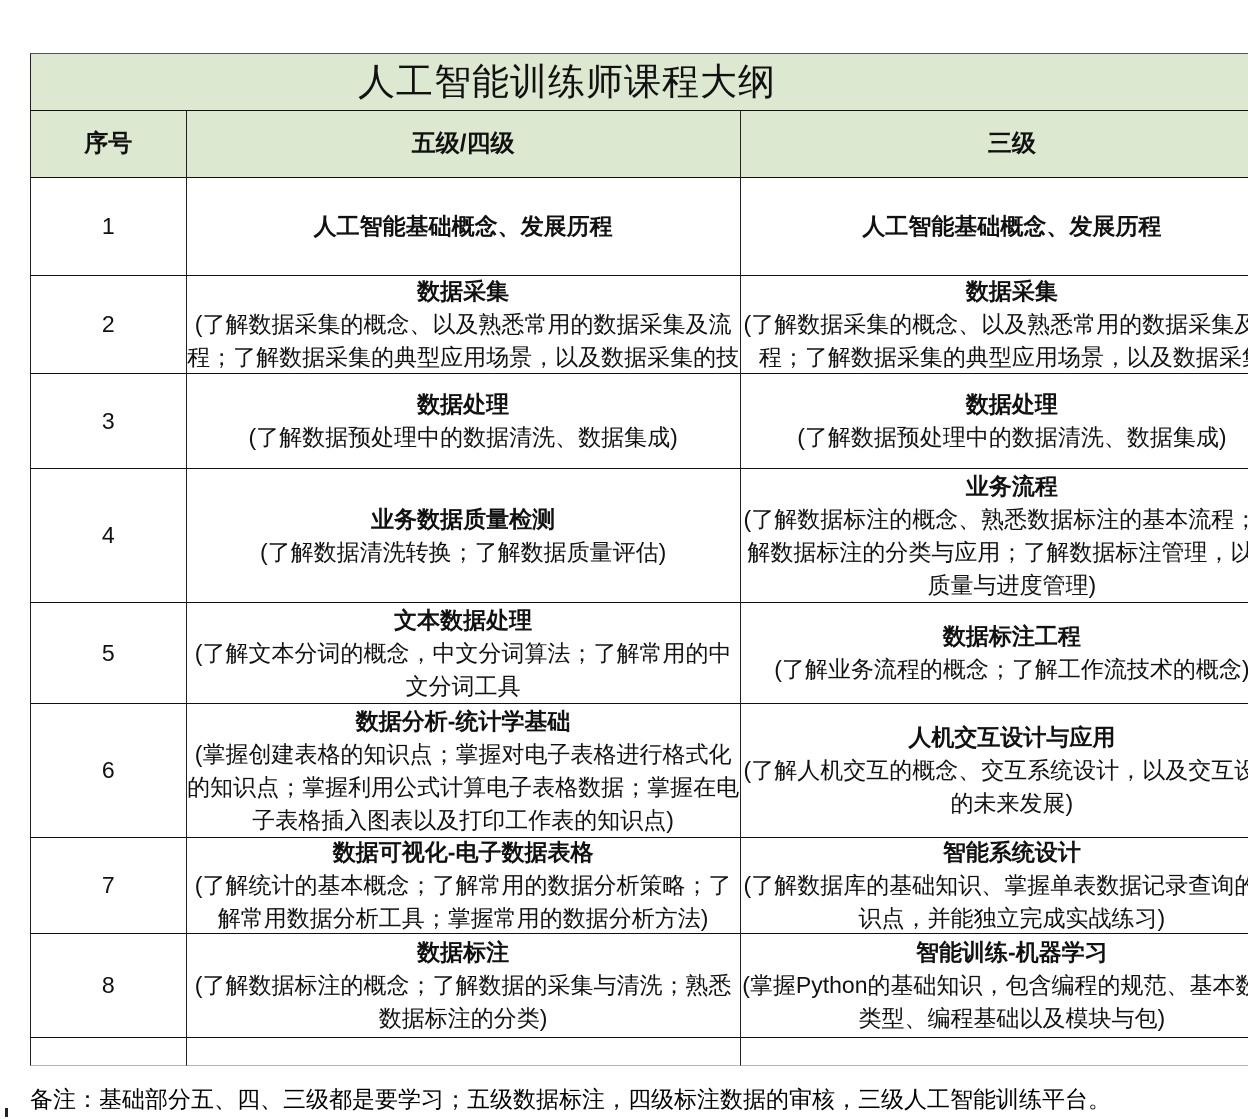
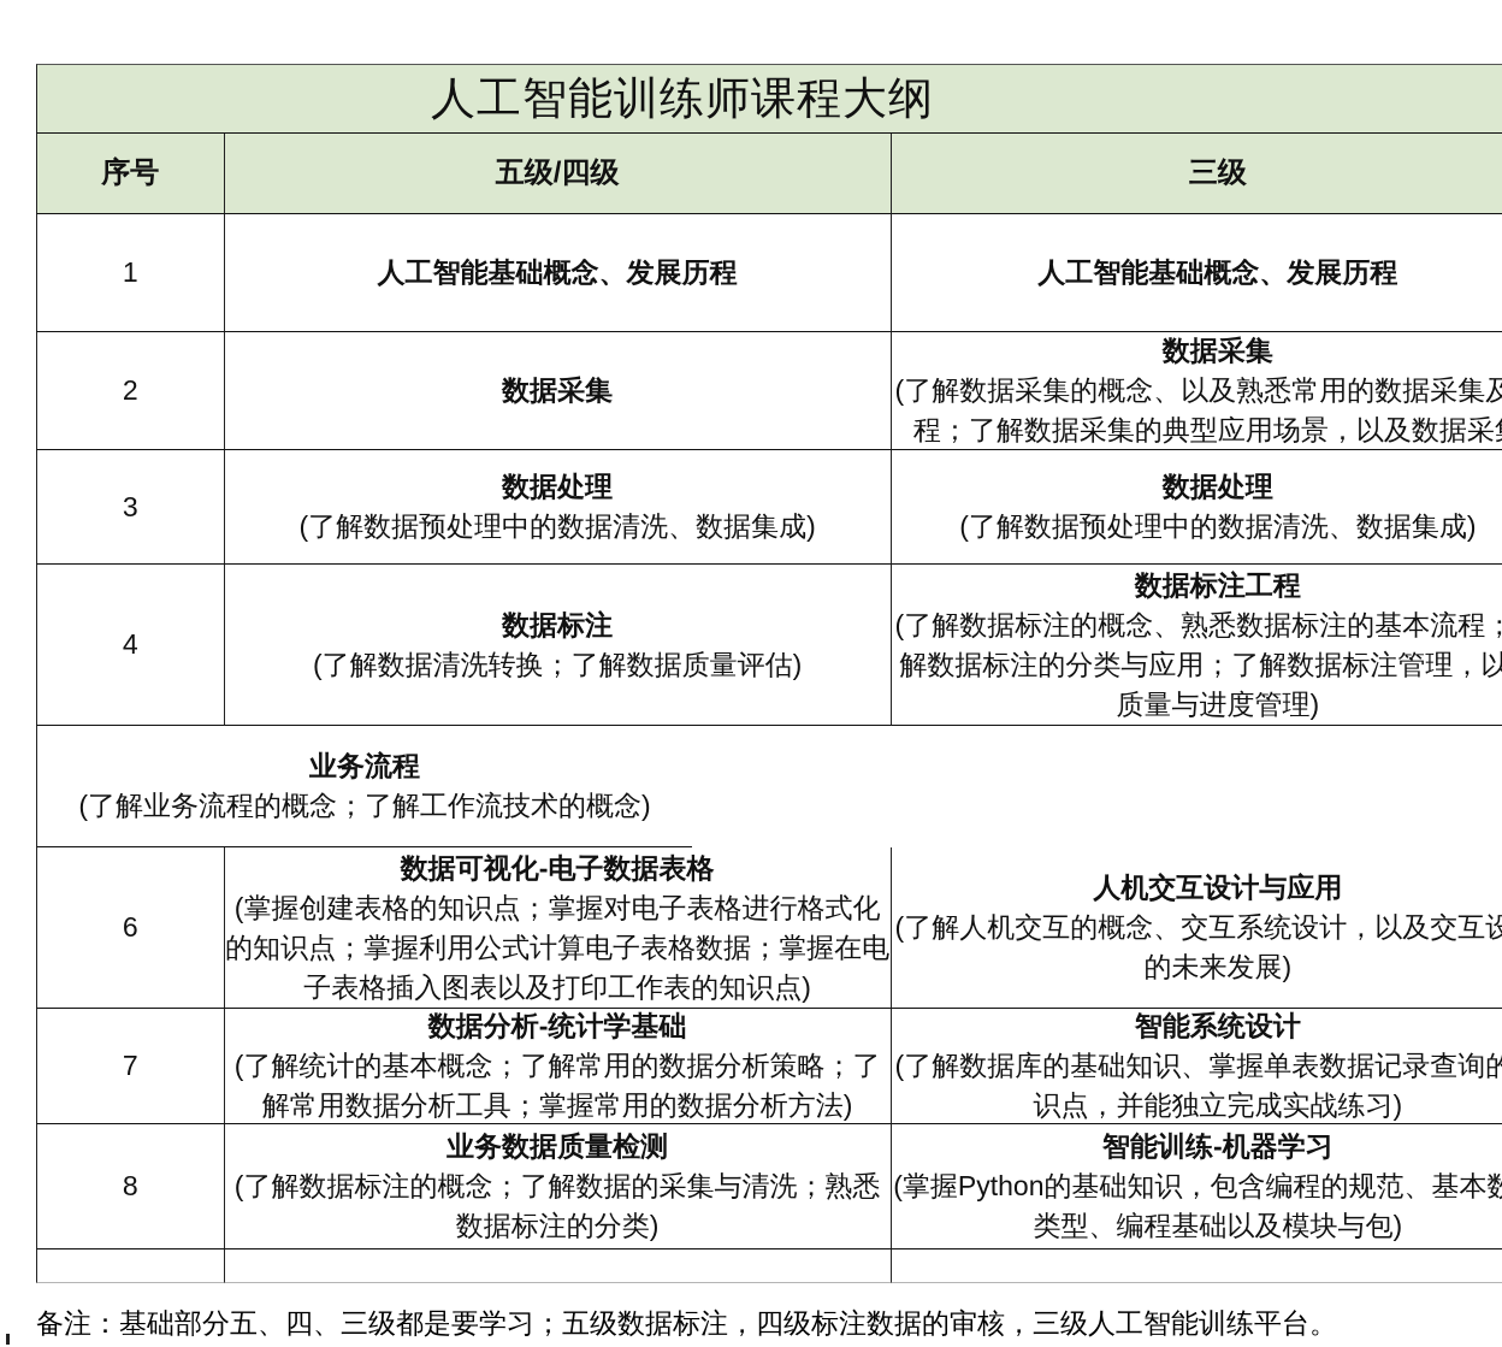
  人工智能训练师课程大纲
  序号
  五级/四级
  三级
  1
  人工智能基础概念、发展历程
  人工智能基础概念、发展历程
  2
  数据采集
- (了解数据采集的概念、以及熟悉常用的数据采集及流程；了解数据采集的典型应用场景，以及数据采集的技
  数据采集
  (了解数据采集的概念、以及熟悉常用的数据采集及程；了解数据采集的典型应用场景，以及数据采
  3
  数据处理
  (了解数据预处理中的数据清洗、数据集成)
  数据处理
  (了解数据预处理中的数据清洗、数据集成)
  4
- 业务数据质量检测
+ 数据标注
  (了解数据清洗转换；了解数据质量评估)
- 业务流程
+ 数据标注工程
  (了解数据标注的概念、熟悉数据标注的基本流程；解数据标注的分类与应用；了解数据标注管理，以质量与进度管理)
- 5
- 文本数据处理
- (了解文本分词的概念，中文分词算法；了解常用的中文分词工具
- 数据标注工程
+ 业务流程
  (了解业务流程的概念；了解工作流技术的概念)
  6
- 数据分析-统计学基础
+ 数据可视化-电子数据表格
  (掌握创建表格的知识点；掌握对电子表格进行格式化的知识点；掌握利用公式计算电子表格数据；掌握在电子表格插入图表以及打印工作表的知识点)
  人机交互设计与应用
  (了解人机交互的概念、交互系统设计，以及交互设的未来发展)
  7
- 数据可视化-电子数据表格
+ 数据分析-统计学基础
  (了解统计的基本概念；了解常用的数据分析策略；了解常用数据分析工具；掌握常用的数据分析方法)
  智能系统设计
  (了解数据库的基础知识、掌握单表数据记录查询的识点，并能独立完成实战练习)
  8
- 数据标注
+ 业务数据质量检测
  (了解数据标注的概念；了解数据的采集与清洗；熟悉数据标注的分类)
  智能训练-机器学习
  (掌握Python的基础知识，包含编程的规范、基本数类型、编程基础以及模块与包)
  备注：基础部分五、四、三级都是要学习；五级数据标注，四级标注数据的审核，三级人工智能训练平台。
